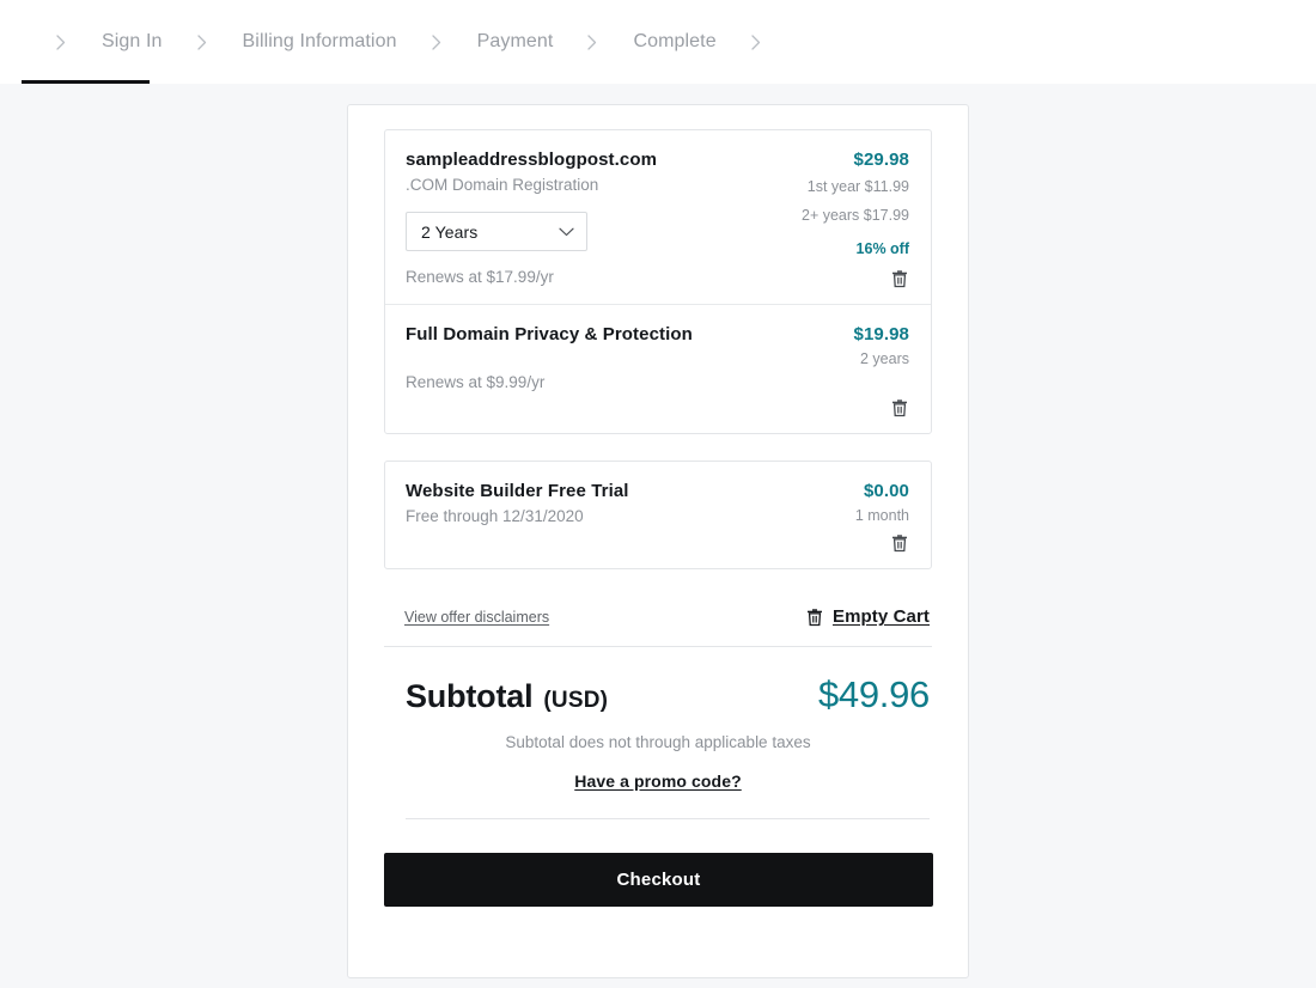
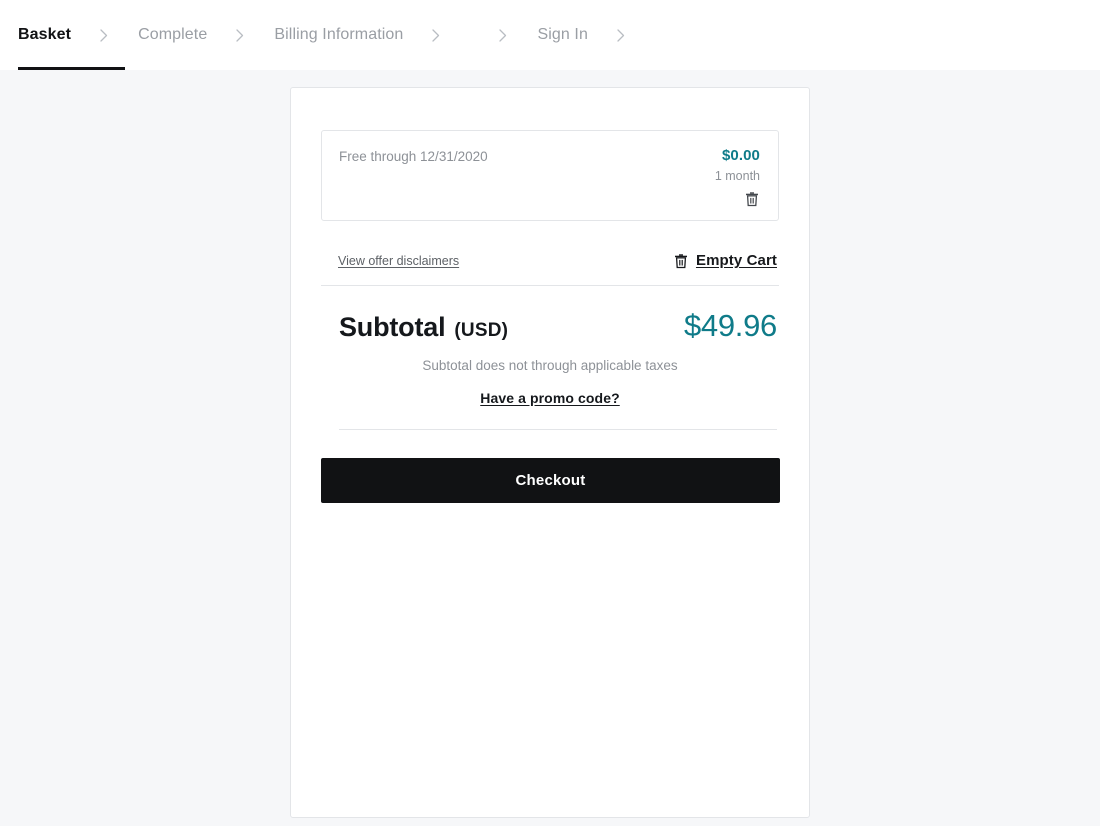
+ Basket
- Sign In
+ Complete
  Billing Information
- Payment
- Complete
+ Sign In
- sampleaddressblogpost.com
- .COM Domain Registration
- 2 Years
- Renews at $17.99/yr
- $29.98
- 1st year $11.99
- 2+ years $17.99
- 16% off
- Full Domain Privacy & Protection
- Renews at $9.99/yr
- $19.98
- 2 years
- Website Builder Free Trial
  Free through 12/31/2020
  $0.00
  1 month
  View offer disclaimers
  Empty Cart
  Subtotal
  (USD)
  $49.96
  Subtotal does not through applicable taxes
  Have a promo code?
  Checkout
